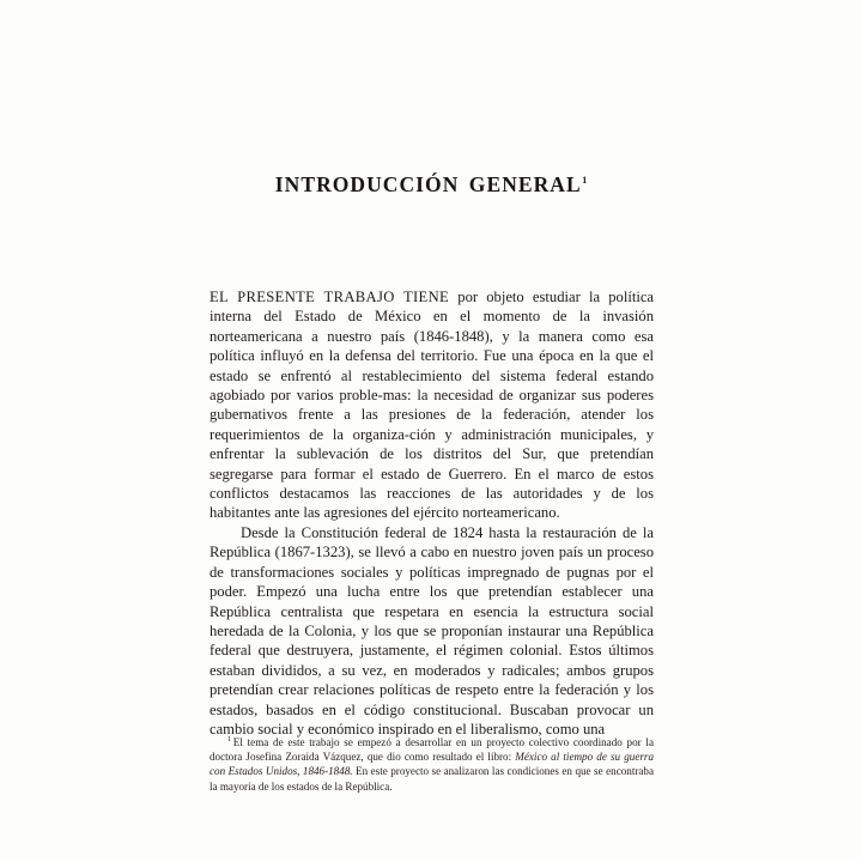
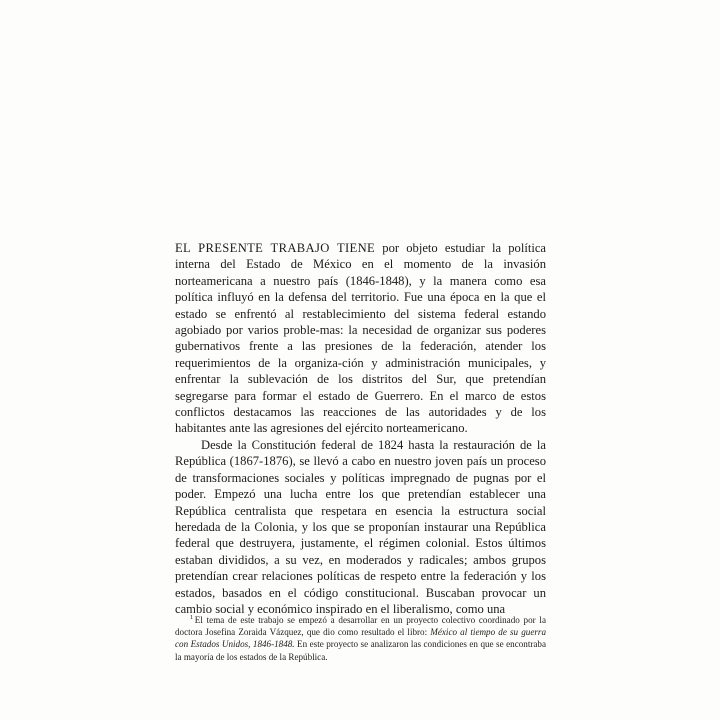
- INTRODUCCIÓN GENERAL1
  EL PRESENTE TRABAJO TIENE por objeto estudiar la política interna del Estado de México en el momento de la invasión norteamericana a nuestro país (1846-1848), y la manera como esa política influyó en la defensa del territorio. Fue una época en la que el estado se enfrentó al restablecimiento del sistema federal estando agobiado por varios proble-mas: la necesidad de organizar sus poderes gubernativos frente a las presiones de la federación, atender los requerimientos de la organiza-ción y administración municipales, y enfrentar la sublevación de los distritos del Sur, que pretendían segregarse para formar el estado de Guerrero. En el marco de estos conflictos destacamos las reacciones de las autoridades y de los habitantes ante las agresiones del ejército norteamericano.
- Desde la Constitución federal de 1824 hasta la restauración de la República (1867-1323), se llevó a cabo en nuestro joven país un proceso de transformaciones sociales y políticas impregnado de pugnas por el poder. Empezó una lucha entre los que pretendían establecer una República centralista que respetara en esencia la estructura social heredada de la Colonia, y los que se proponían instaurar una República federal que destruyera, justamente, el régimen colonial. Estos últimos estaban divididos, a su vez, en moderados y radicales; ambos grupos pretendían crear relaciones políticas de respeto entre la federación y los estados, basados en el código constitucional. Buscaban provocar un cambio social y económico inspirado en el liberalismo, como una
+ Desde la Constitución federal de 1824 hasta la restauración de la República (1867-1876), se llevó a cabo en nuestro joven país un proceso de transformaciones sociales y políticas impregnado de pugnas por el poder. Empezó una lucha entre los que pretendían establecer una República centralista que respetara en esencia la estructura social heredada de la Colonia, y los que se proponían instaurar una República federal que destruyera, justamente, el régimen colonial. Estos últimos estaban divididos, a su vez, en moderados y radicales; ambos grupos pretendían crear relaciones políticas de respeto entre la federación y los estados, basados en el código constitucional. Buscaban provocar un cambio social y económico inspirado en el liberalismo, como una
  El tema de este trabajo se empezó a desarrollar en un proyecto colectivo coordinado por la doctora Josefina Zoraida Vázquez, que dio como resultado el libro: México al tiempo de su guerra con Estados Unidos, 1846-1848. En este proyecto se analizaron las condiciones en que se encontraba la mayoría de los estados de la República.
